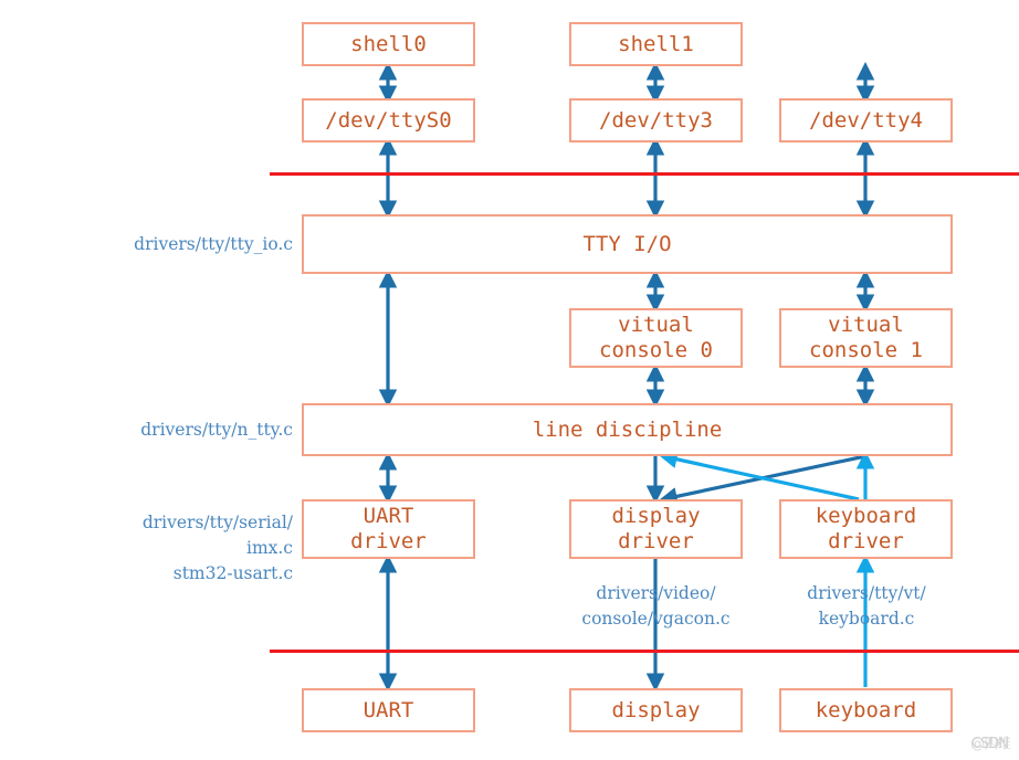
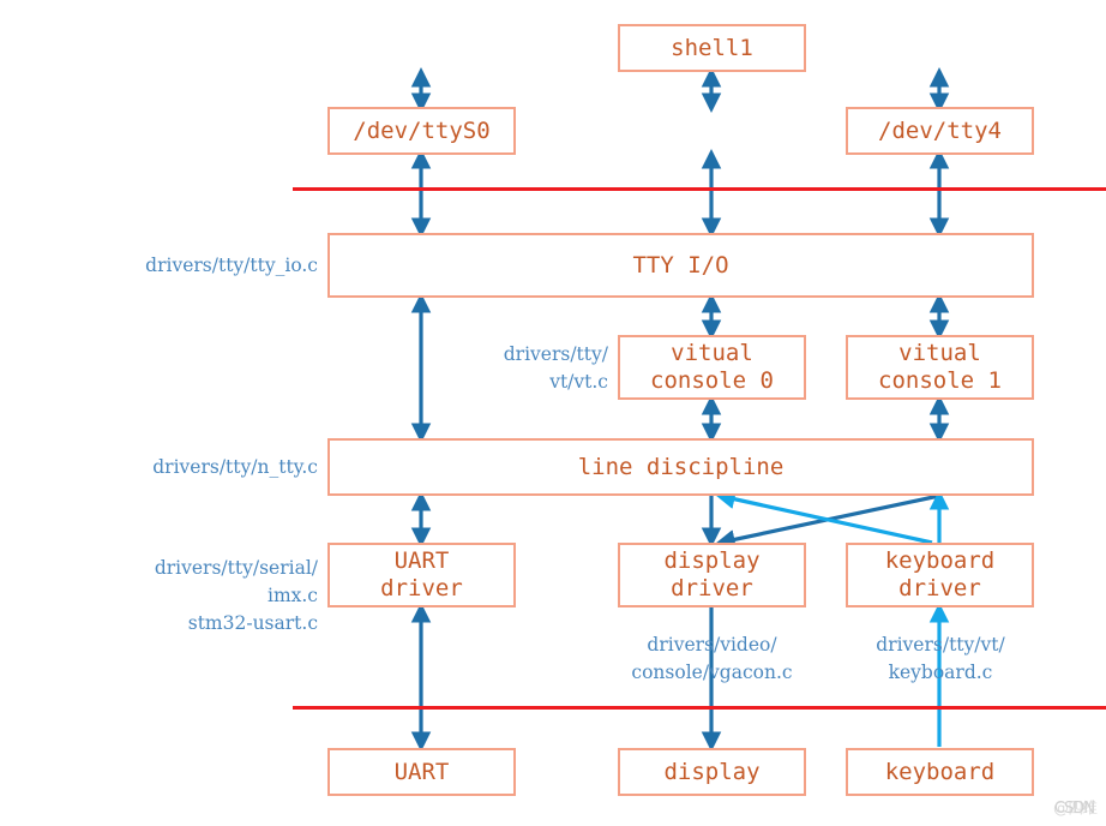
- shell0
  shell1
  /dev/ttyS0
- /dev/tty3
  /dev/tty4
  TTY I/O
  vitual
  console 0
  vitual
  console 1
  line discipline
  UART
  driver
  display
  driver
  keyboard
  driver
  UART
  display
  keyboard
  drivers/tty/tty_io.c
  drivers/tty/n_tty.c
  drivers/tty/serial/
  imx.c
  stm32-usart.c
+ drivers/tty/
+ vt/vt.c
  drivers/video/
  console/vgacon.c
  drivers/tty/vt/
  keyboard.c
  CSDN@四维
